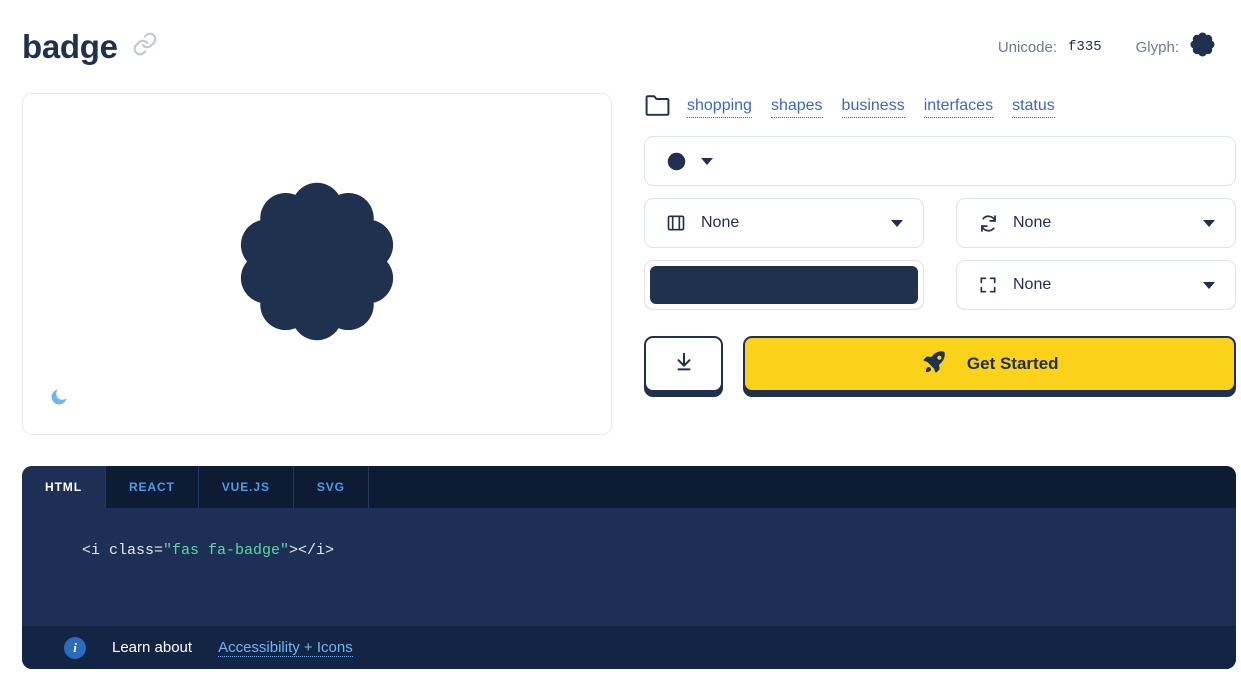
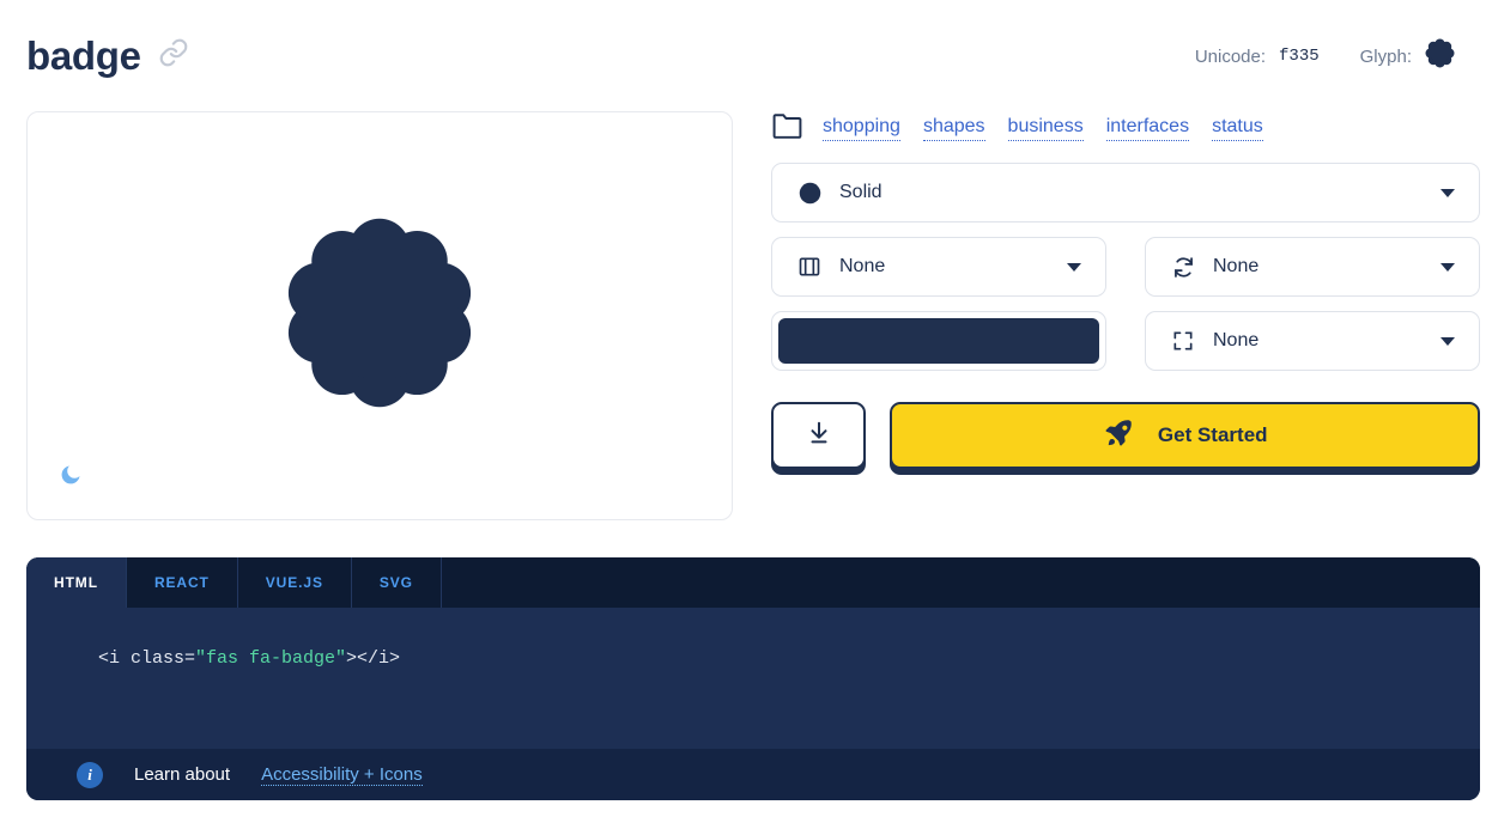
  badge
  Unicode:
  f335
  Glyph:
  shopping
  shapes
  business
  interfaces
  status
+ Solid
  None
  None
  None
  Get Started
  HTML
  REACT
  VUE.JS
  SVG
  <i class="fas fa-badge"></i>
  i
  Learn about
  Accessibility + Icons
